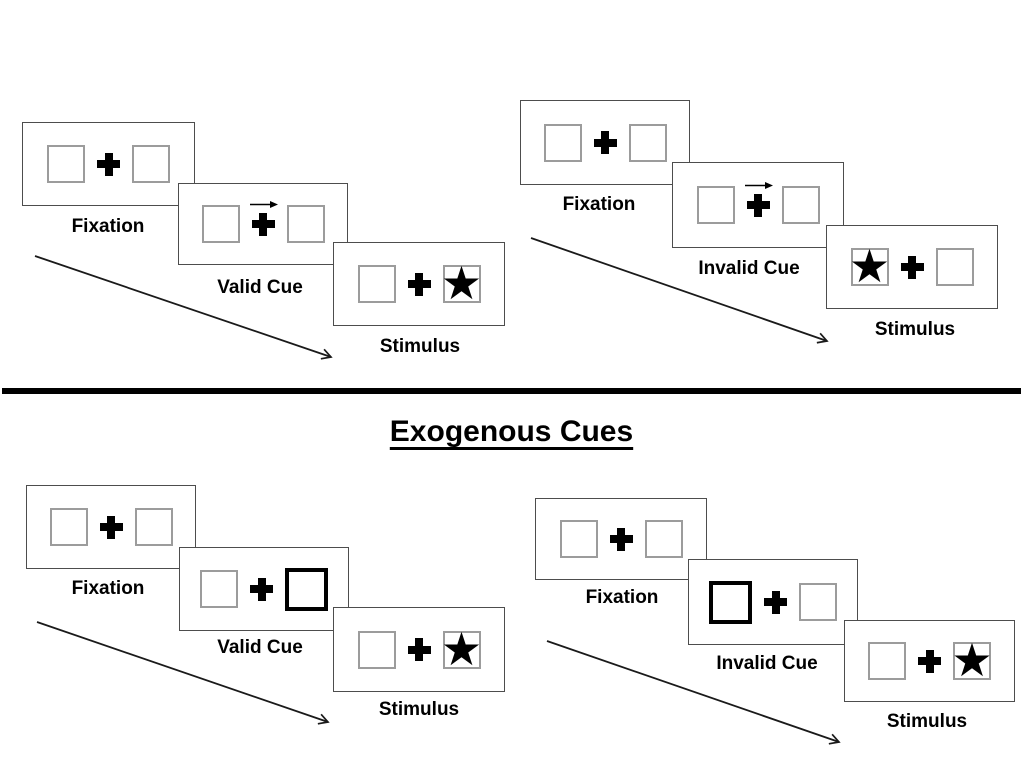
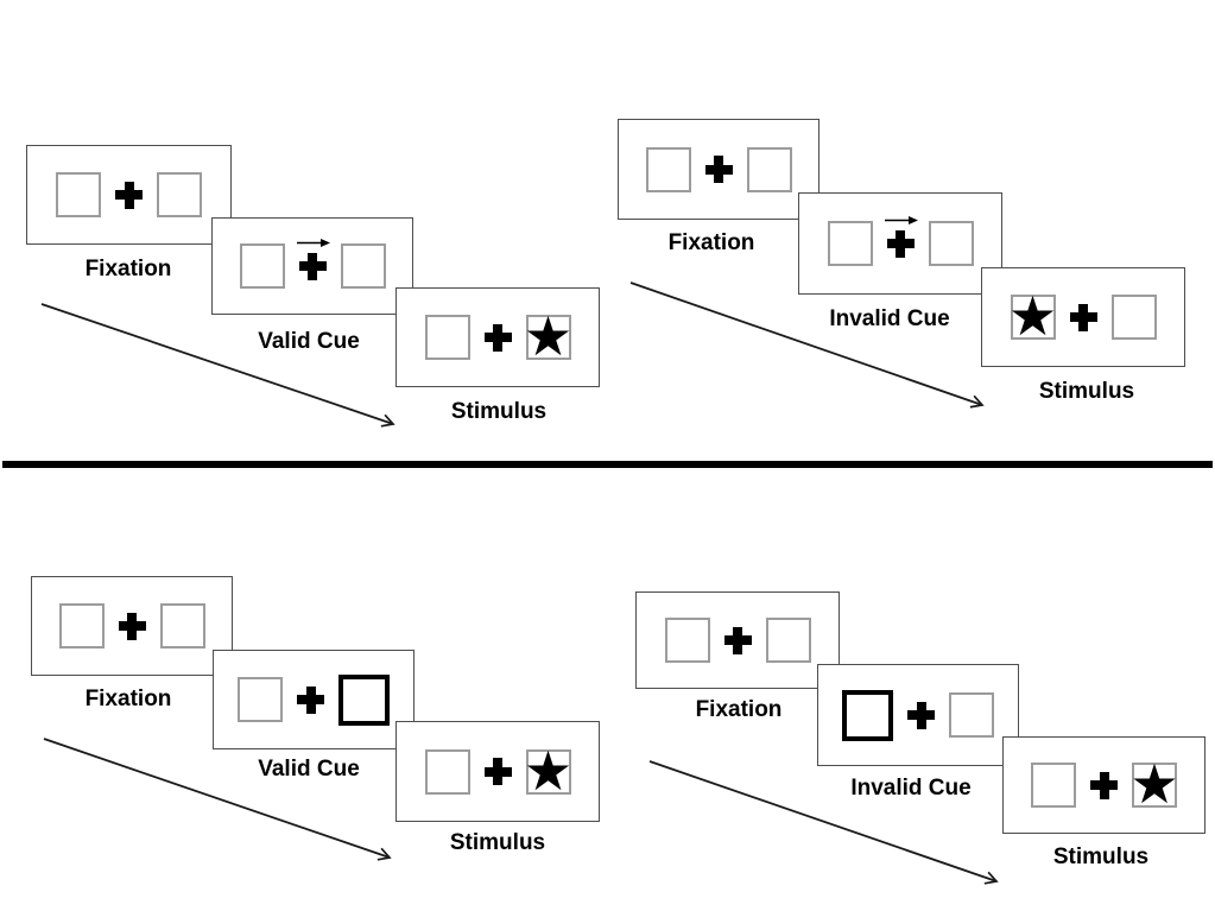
- Exogenous Cues
  ★
  Fixation
  Valid Cue
  Stimulus
  ★
  Fixation
  Invalid Cue
  Stimulus
  ★
  Fixation
  Valid Cue
  Stimulus
  ★
  Fixation
  Invalid Cue
  Stimulus
